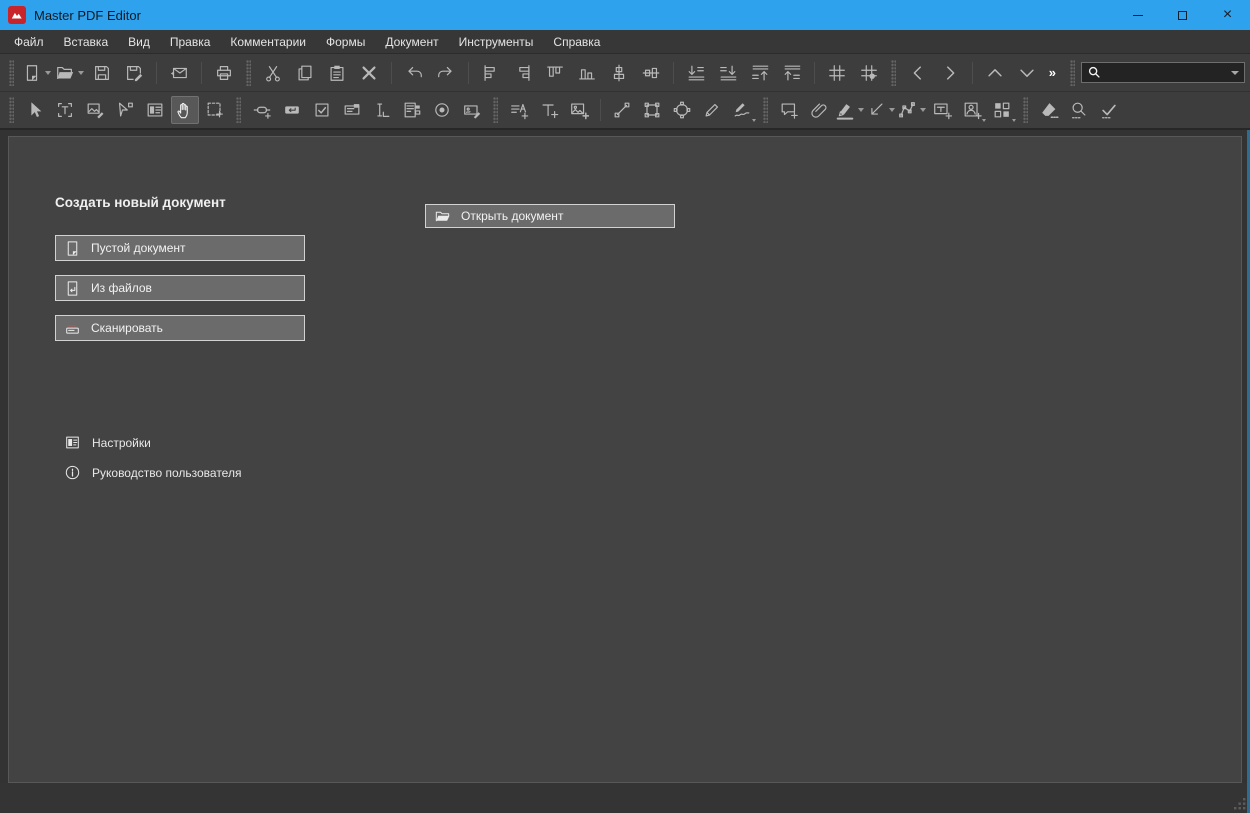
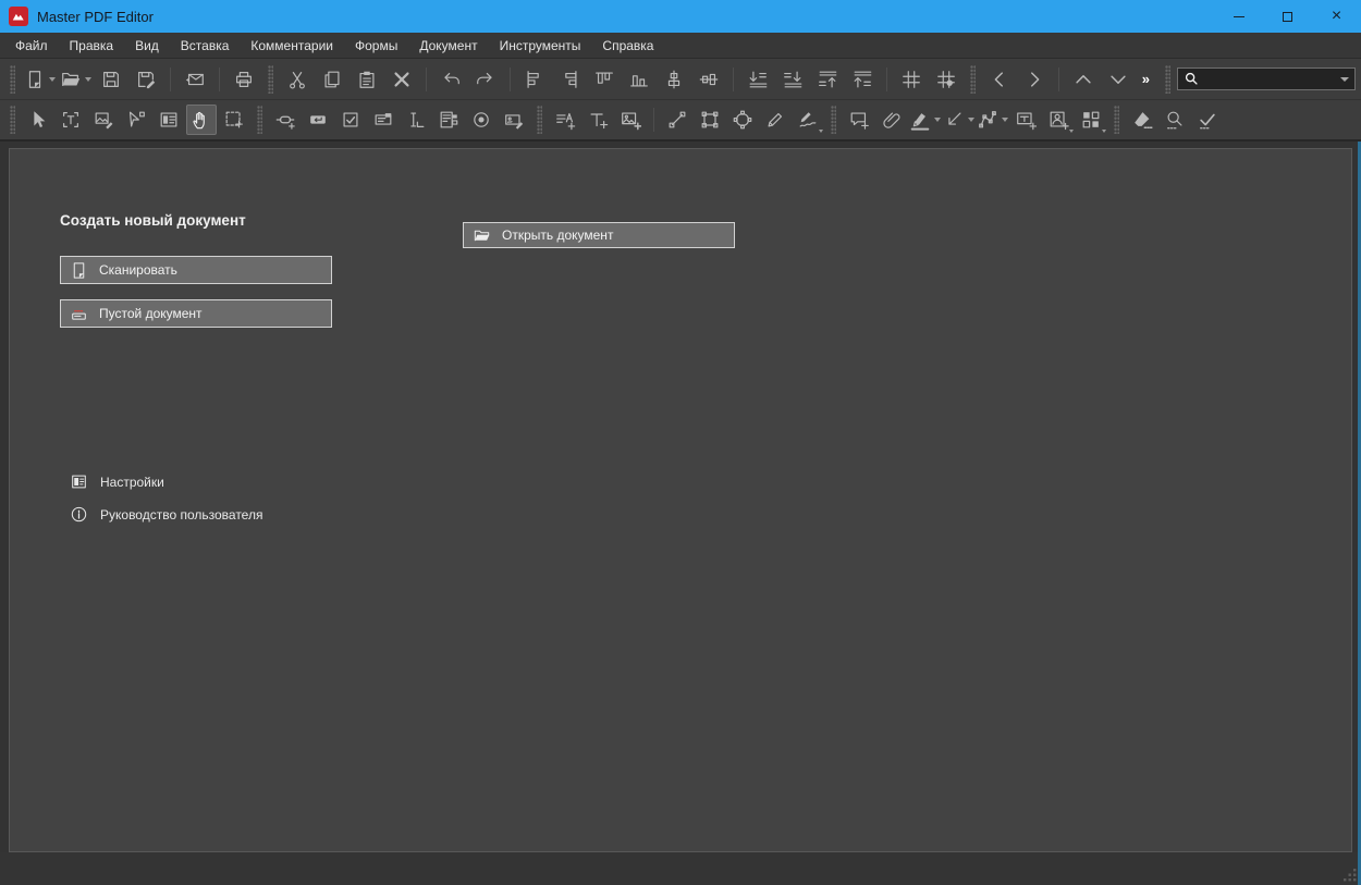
  Master PDF Editor
  ×
  Файл
- Вставка
+ Правка
  Вид
- Правка
+ Вставка
  Комментарии
  Формы
  Документ
  Инструменты
  Справка
  »
  Создать новый документ
- Пустой документ
+ Сканировать
- Из файлов
- Сканировать
+ Пустой документ
  Открыть документ
  Настройки
  Руководство пользователя
